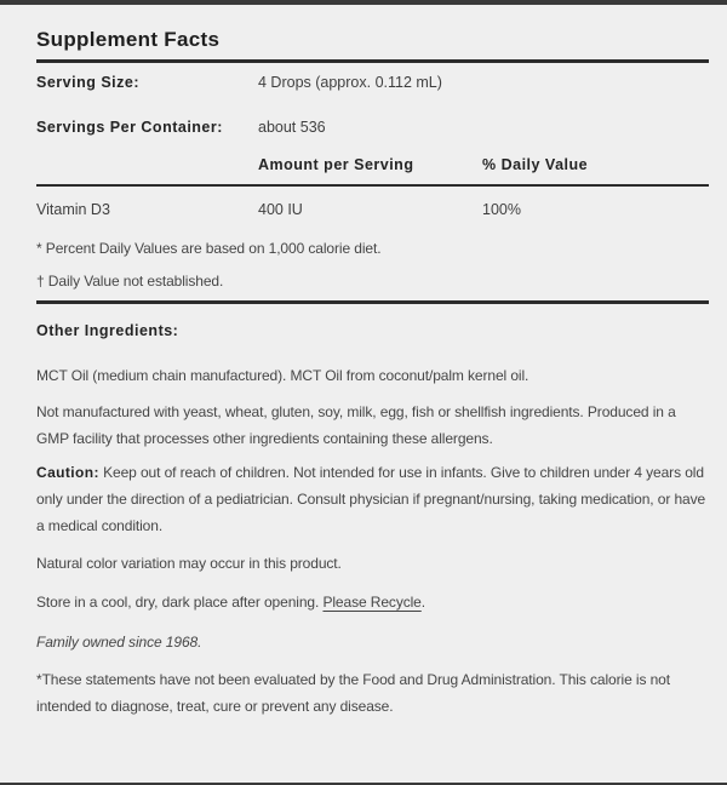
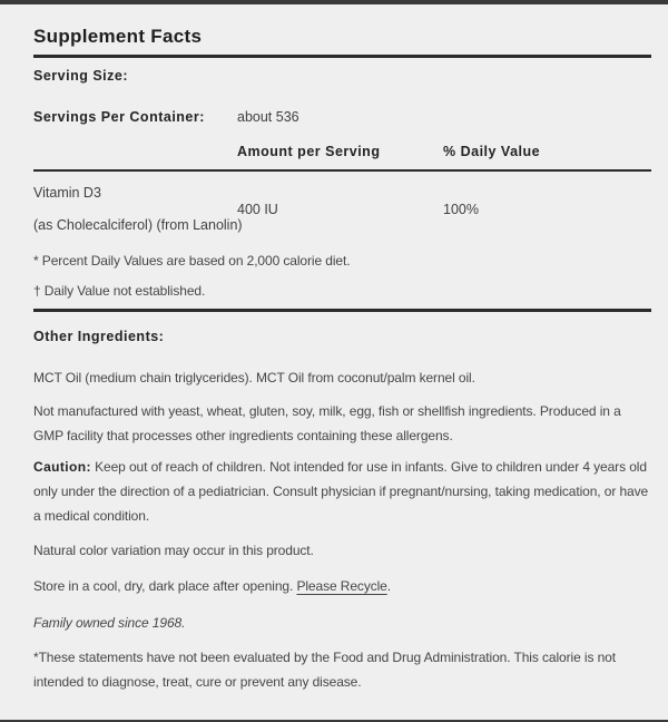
  Supplement Facts
  Serving Size:
- 4 Drops (approx. 0.112 mL)
  Servings Per Container:
  about 536
  Amount per Serving
  % Daily Value
  Vitamin D3
+ (as Cholecalciferol) (from Lanolin)
  400 IU
  100%
- * Percent Daily Values are based on 1,000 calorie diet.
+ * Percent Daily Values are based on 2,000 calorie diet.
  † Daily Value not established.
  Other Ingredients:
- MCT Oil (medium chain manufactured). MCT Oil from coconut/palm kernel oil.
+ MCT Oil (medium chain triglycerides). MCT Oil from coconut/palm kernel oil.
  Not manufactured with yeast, wheat, gluten, soy, milk, egg, fish or shellfish ingredients. Produced in a GMP facility that processes other ingredients containing these allergens.
  Caution: Keep out of reach of children. Not intended for use in infants. Give to children under 4 years old only under the direction of a pediatrician. Consult physician if pregnant/nursing, taking medication, or have a medical condition.
  Natural color variation may occur in this product.
  Store in a cool, dry, dark place after opening. Please Recycle.
  Family owned since 1968.
  *These statements have not been evaluated by the Food and Drug Administration. This calorie is not intended to diagnose, treat, cure or prevent any disease.
